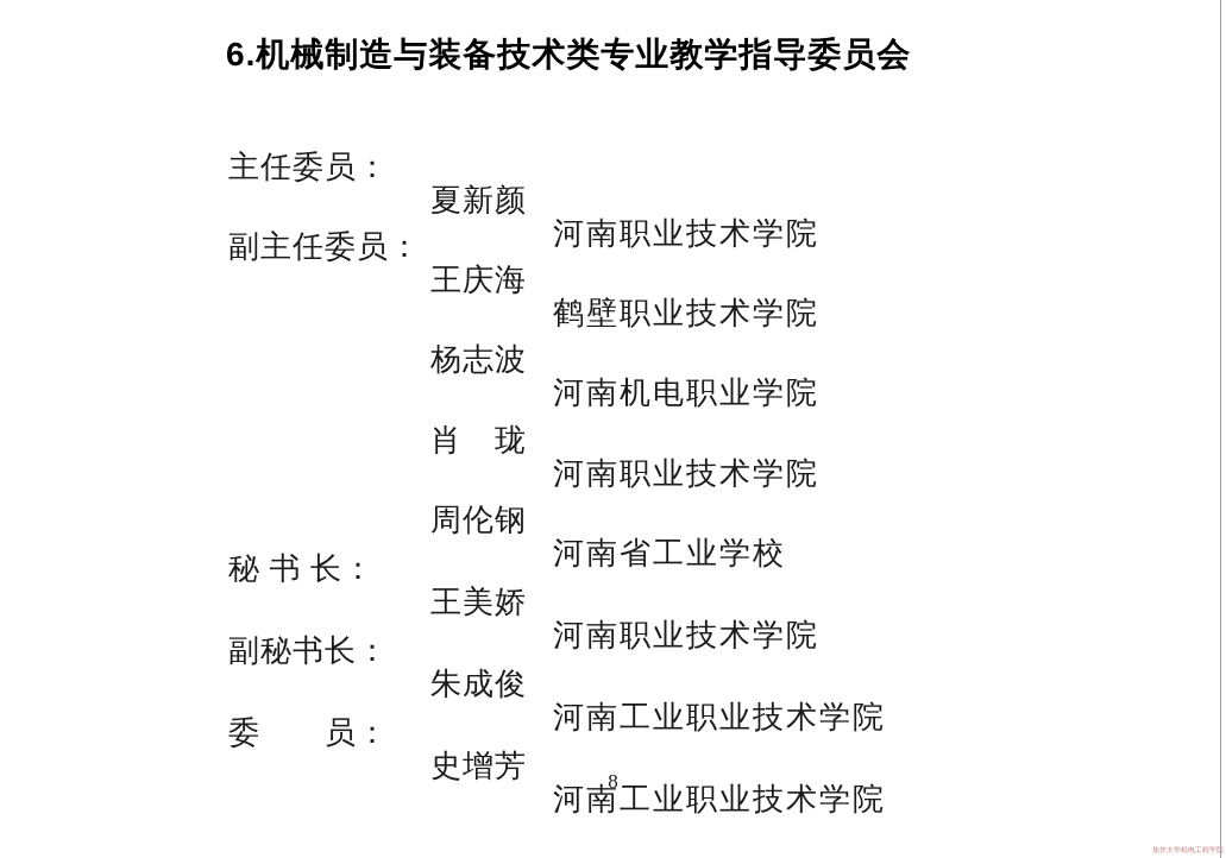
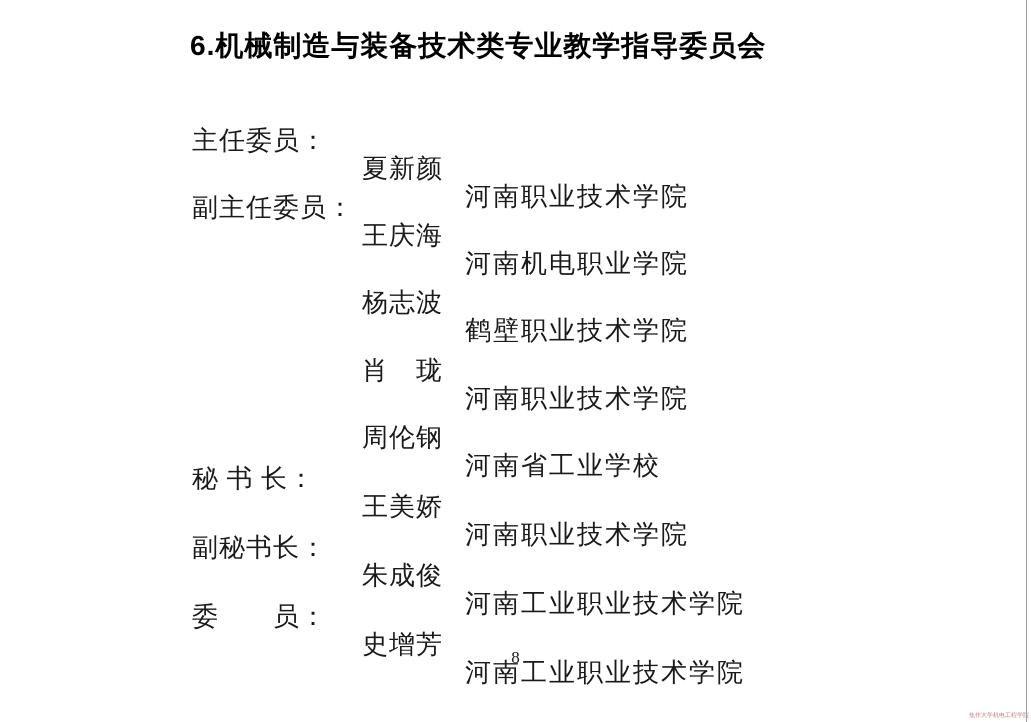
  6.机械制造与装备技术类专业教学指导委员会
  主任委员：
  夏新颜
  河南职业技术学院
  副主任委员：
  王庆海
- 鹤壁职业技术学院
+ 河南机电职业学院
  杨志波
- 河南机电职业学院
+ 鹤壁职业技术学院
  肖 珑
  河南职业技术学院
  周伦钢
  河南省工业学校
  秘 书 长：
  王美娇
  河南职业技术学院
  副秘书长：
  朱成俊
  河南工业职业技术学院
  委 员：
  史增芳
  河南工业职业技术学院
  8
